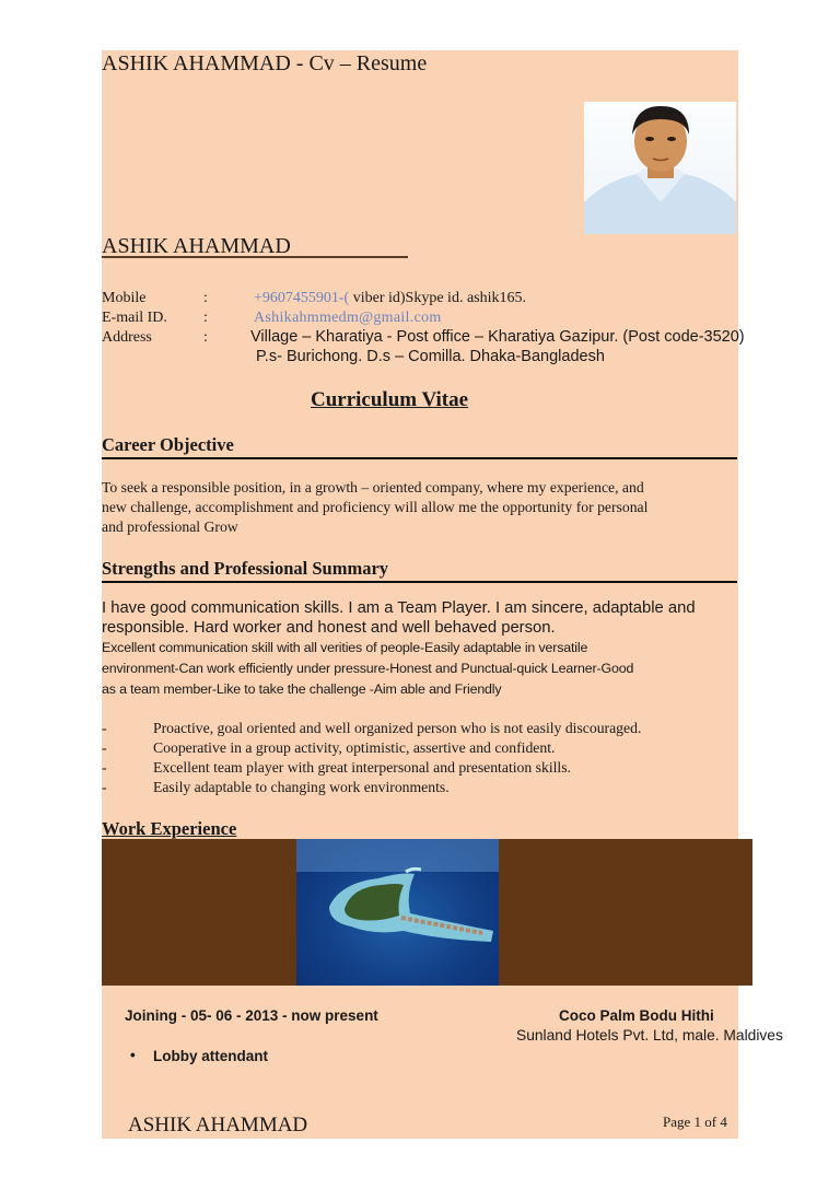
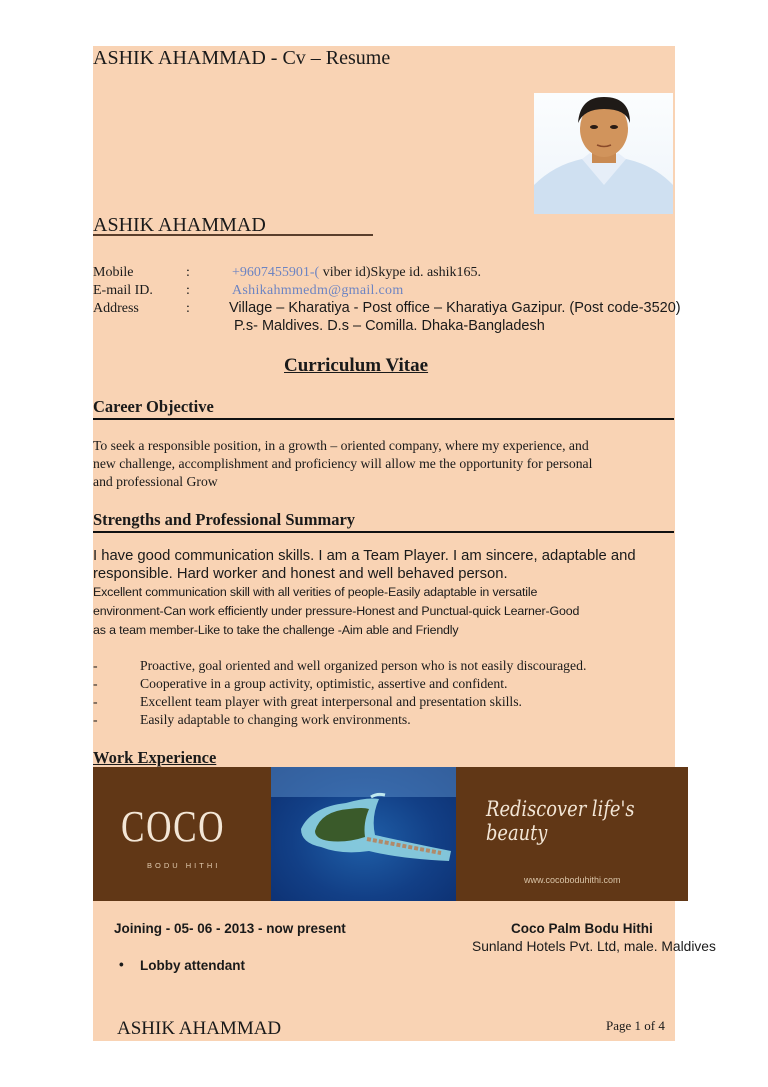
  ASHIK AHAMMAD - Cv – Resume
  ASHIK AHAMMAD
  Mobile
  :
  +9607455901-( viber id)Skype id. ashik165.
  E-mail ID.
  :
  Ashikahmmedm@gmail.com
  Address
  :
  Village – Kharatiya - Post office – Kharatiya Gazipur. (Post code-3520)
- P.s- Burichong. D.s – Comilla. Dhaka-Bangladesh
+ P.s- Maldives. D.s – Comilla. Dhaka-Bangladesh
  Curriculum Vitae
  Career Objective
  To seek a responsible position, in a growth – oriented company, where my experience, and
  new challenge, accomplishment and proficiency will allow me the opportunity for personal
  and professional Grow
  Strengths and Professional Summary
  I have good communication skills. I am a Team Player. I am sincere, adaptable and
  responsible. Hard worker and honest and well behaved person.
  Excellent communication skill with all verities of people-Easily adaptable in versatile
  environment-Can work efficiently under pressure-Honest and Punctual-quick Learner-Good
  as a team member-Like to take the challenge -Aim able and Friendly
  -
  Proactive, goal oriented and well organized person who is not easily discouraged.
  -
  Cooperative in a group activity, optimistic, assertive and confident.
  -
  Excellent team player with great interpersonal and presentation skills.
  -
  Easily adaptable to changing work environments.
  Work Experience
+ COCO
+ BODU HITHI
+ Rediscover life's beauty
+ www.cocoboduhithi.com
  Joining - 05- 06 - 2013 - now present
  Coco Palm Bodu Hithi
  Sunland Hotels Pvt. Ltd, male. Maldives
  •
  Lobby attendant
  ASHIK AHAMMAD
  Page 1 of 4
